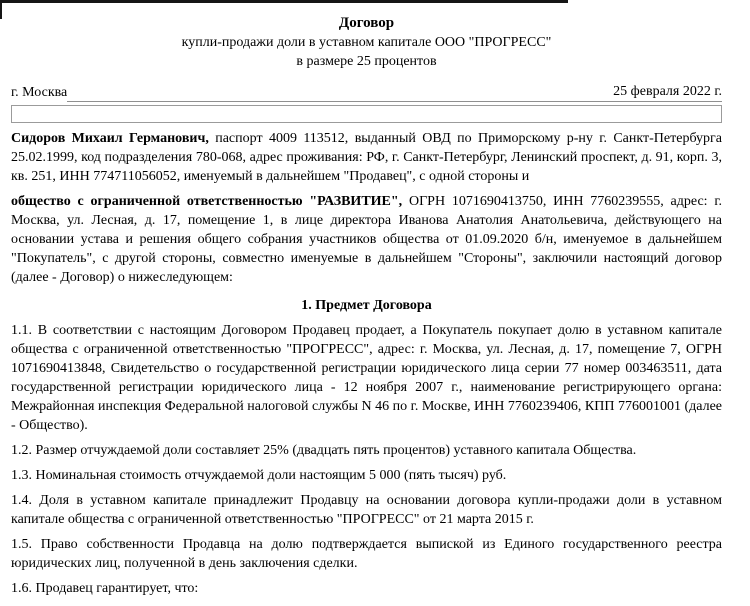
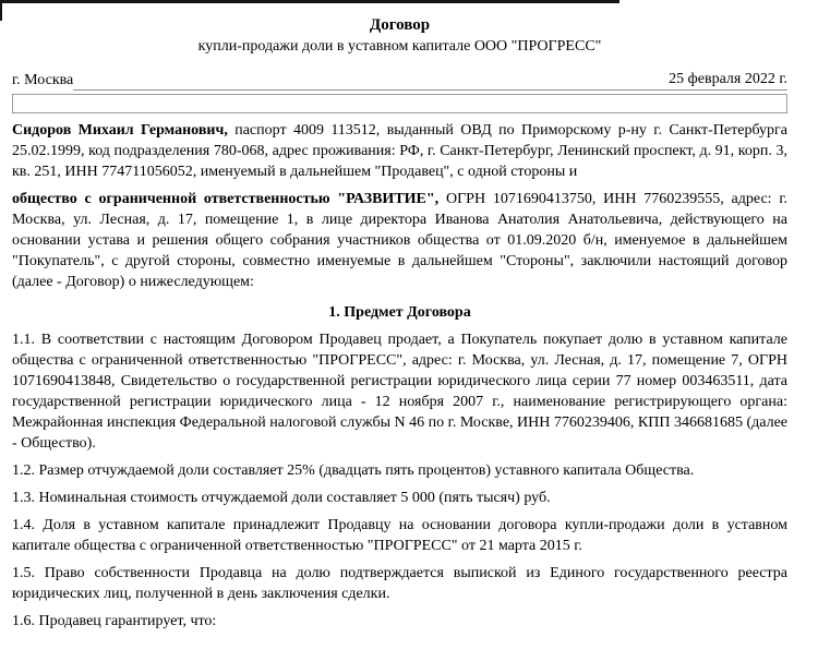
  Договор
  купли-продажи доли в уставном капитале ООО "ПРОГРЕСС"
- в размере 25 процентов
  г. Москва
  25 февраля 2022 г.
  Сидоров Михаил Германович, паспорт 4009 113512, выданный ОВД по Приморскому р-ну г. Санкт-Петербурга 25.02.1999, код подразделения 780-068, адрес проживания: РФ, г. Санкт-Петербург, Ленинский проспект, д. 91, корп. 3, кв. 251, ИНН 774711056052, именуемый в дальнейшем "Продавец", с одной стороны и
  общество с ограниченной ответственностью "РАЗВИТИЕ", ОГРН 1071690413750, ИНН 7760239555, адрес: г. Москва, ул. Лесная, д. 17, помещение 1, в лице директора Иванова Анатолия Анатольевича, действующего на основании устава и решения общего собрания участников общества от 01.09.2020 б/н, именуемое в дальнейшем "Покупатель", с другой стороны, совместно именуемые в дальнейшем "Стороны", заключили настоящий договор (далее - Договор) о нижеследующем:
  1. Предмет Договора
- 1.1. В соответствии с настоящим Договором Продавец продает, а Покупатель покупает долю в уставном капитале общества с ограниченной ответственностью "ПРОГРЕСС", адрес: г. Москва, ул. Лесная, д. 17, помещение 7, ОГРН 1071690413848, Свидетельство о государственной регистрации юридического лица серии 77 номер 003463511, дата государственной регистрации юридического лица - 12 ноября 2007 г., наименование регистрирующего органа: Межрайонная инспекция Федеральной налоговой службы N 46 по г. Москве, ИНН 7760239406, КПП 776001001 (далее - Общество).
+ 1.1. В соответствии с настоящим Договором Продавец продает, а Покупатель покупает долю в уставном капитале общества с ограниченной ответственностью "ПРОГРЕСС", адрес: г. Москва, ул. Лесная, д. 17, помещение 7, ОГРН 1071690413848, Свидетельство о государственной регистрации юридического лица серии 77 номер 003463511, дата государственной регистрации юридического лица - 12 ноября 2007 г., наименование регистрирующего органа: Межрайонная инспекция Федеральной налоговой службы N 46 по г. Москве, ИНН 7760239406, КПП 346681685 (далее - Общество).
  1.2. Размер отчуждаемой доли составляет 25% (двадцать пять процентов) уставного капитала Общества.
- 1.3. Номинальная стоимость отчуждаемой доли настоящим 5 000 (пять тысяч) руб.
+ 1.3. Номинальная стоимость отчуждаемой доли составляет 5 000 (пять тысяч) руб.
  1.4. Доля в уставном капитале принадлежит Продавцу на основании договора купли-продажи доли в уставном капитале общества с ограниченной ответственностью "ПРОГРЕСС" от 21 марта 2015 г.
  1.5. Право собственности Продавца на долю подтверждается выпиской из Единого государственного реестра юридических лиц, полученной в день заключения сделки.
  1.6. Продавец гарантирует, что:
